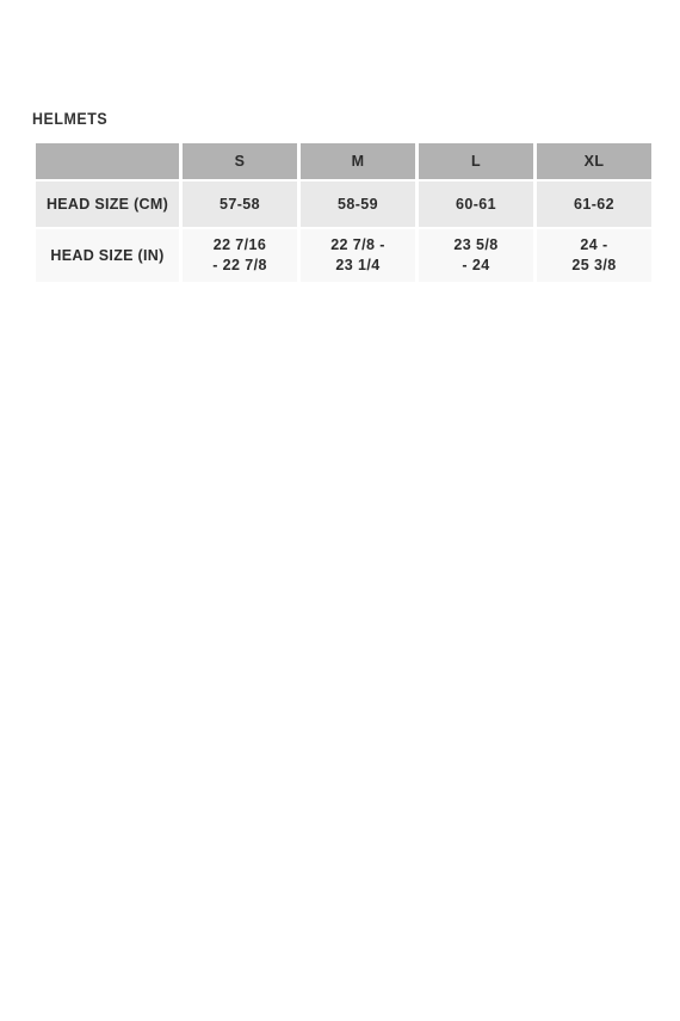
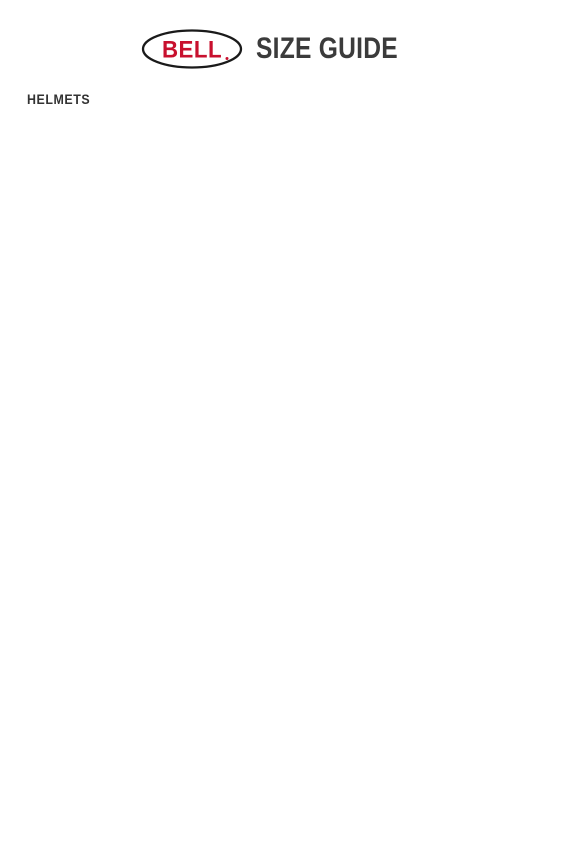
+ BELL
+ SIZE GUIDE
  HELMETS
- 	S	M	L	XL
- HEAD SIZE (CM)	57-58	58-59	60-61	61-62
- HEAD SIZE (IN)	22 7/16 - 22 7/8	22 7/8 - 23 1/4	23 5/8 - 24	24 - 25 3/8
